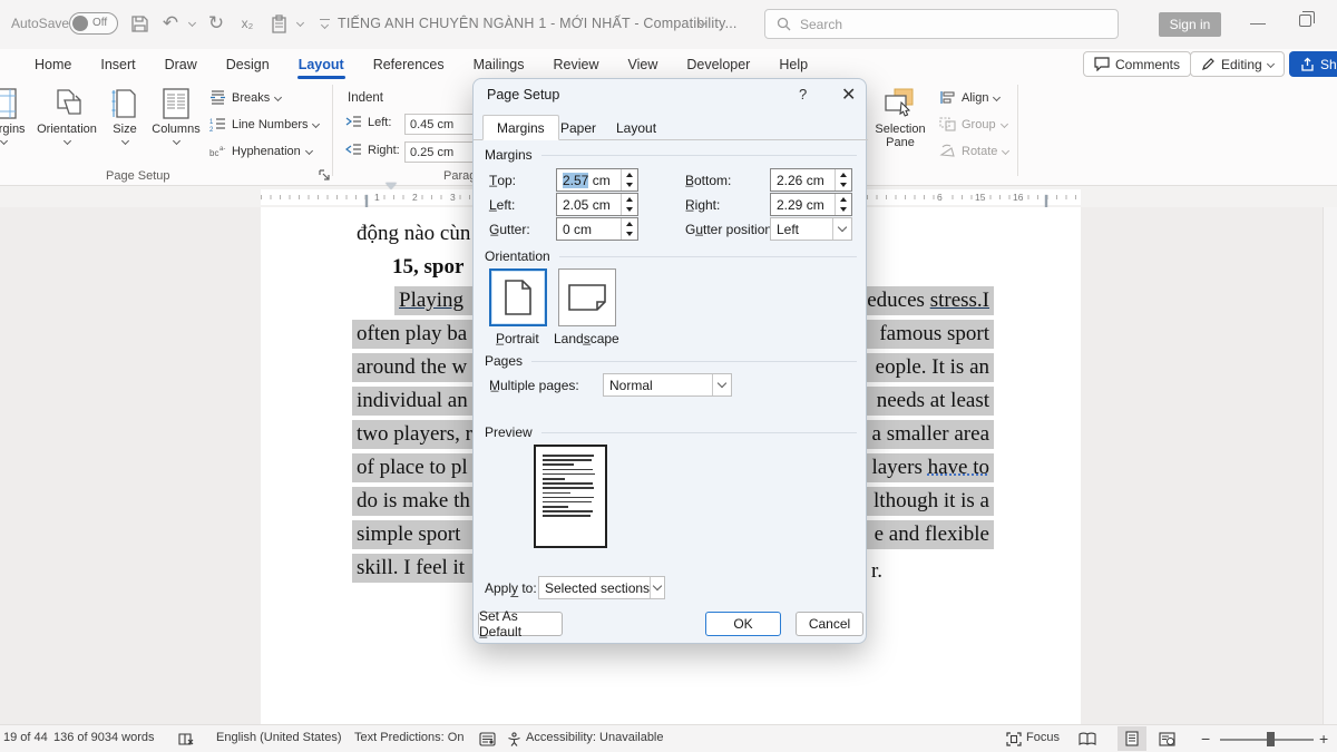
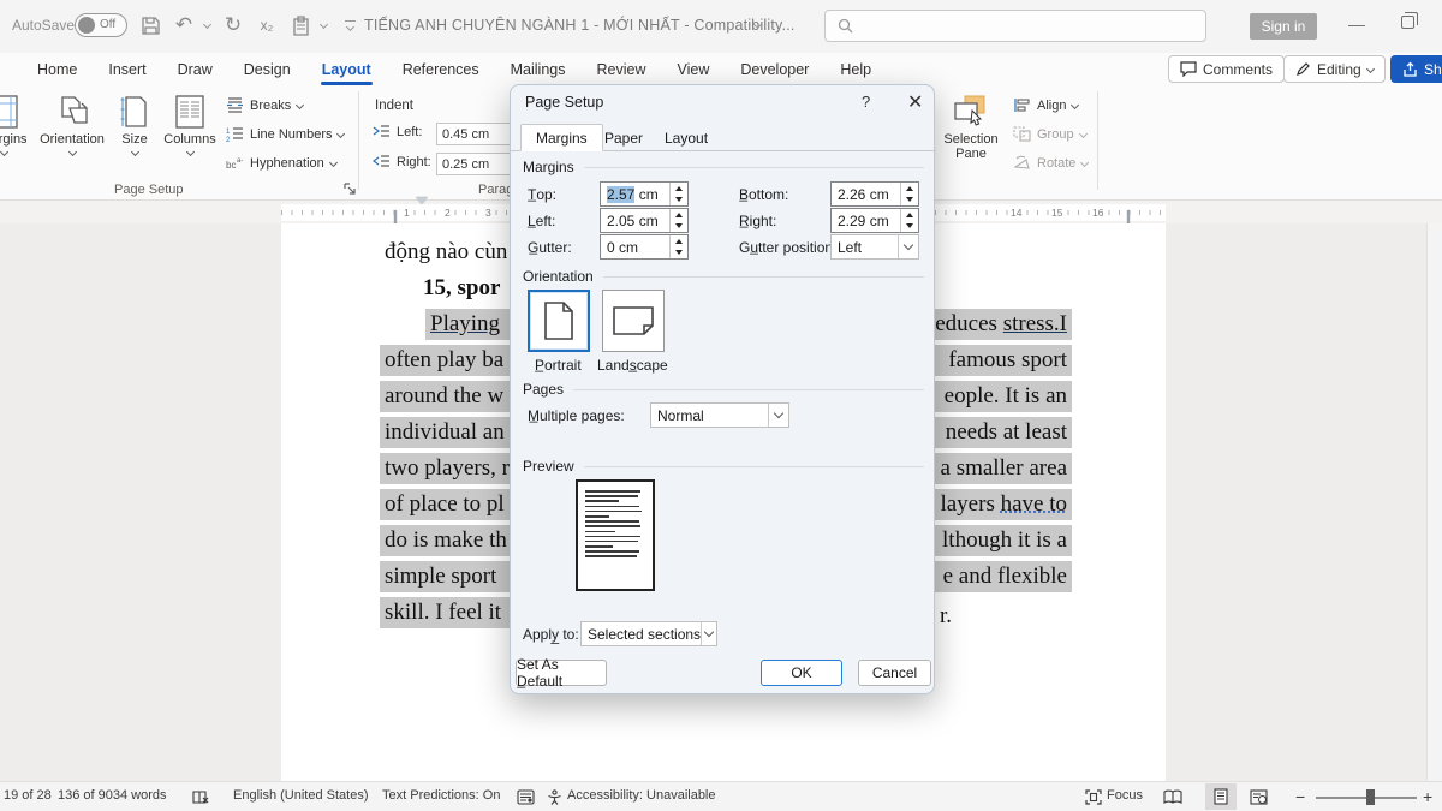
  AutoSave
  Off
  ↶
  ↻
  x₂
  TIẾNG ANH CHUYÊN NGÀNH 1 - MỚI NHẤT - Compatibility...
- Search
  Sign in
  —
  Home
  Insert
  Draw
  Design
  Layout
  References
  Mailings
  Review
  View
  Developer
  Help
  Comments
  Editing
  rgins
  Orientation
  Size
  Columns
  Breaks
  Line Numbers
  bc
  Hyphenation
  Indent
  Left:
  0.45 cm
  Right:
  0.25 cm
  Page Setup
  Selection Pane
  Align
  Group
  Rotate
  1
  2
  3
- 6
+ 14
  15
  16
  động nào cùn
  15, spor
  Playing
  often play ba
  around the w
  individual an
  two players, r
  of place to pl
  do is make th
  simple sport
  skill. I feel it
  educes stress.I
  famous sport
  eople. It is an
  needs at least
  a smaller area
  layers have to
  lthough it is a
  e and flexible
  r.
  Page Setup
  ?
  ✕
  Margins
  Paper
  Layout
  Margins
  T̲op:
  2.57
  cm
  B̲ottom:
  2.26 cm
  L̲eft:
  2.05 cm
  R̲ight:
  2.29 cm
  G̲utter:
  0 cm
  Gu̲tter position
  Left
  Orientation
  P̲ortrait
  Lands̲cape
  Pages
  M̲ultiple pages:
  Normal
  Preview
  Apply̲ to:
  Selected sections
  Set As D̲efault
  OK
  Cancel
- 19 of 44
+ 19 of 28
  136 of 9034 words
  English (United States)
  Text Predictions: On
  Accessibility: Unavailable
  Focus
  −
  +
